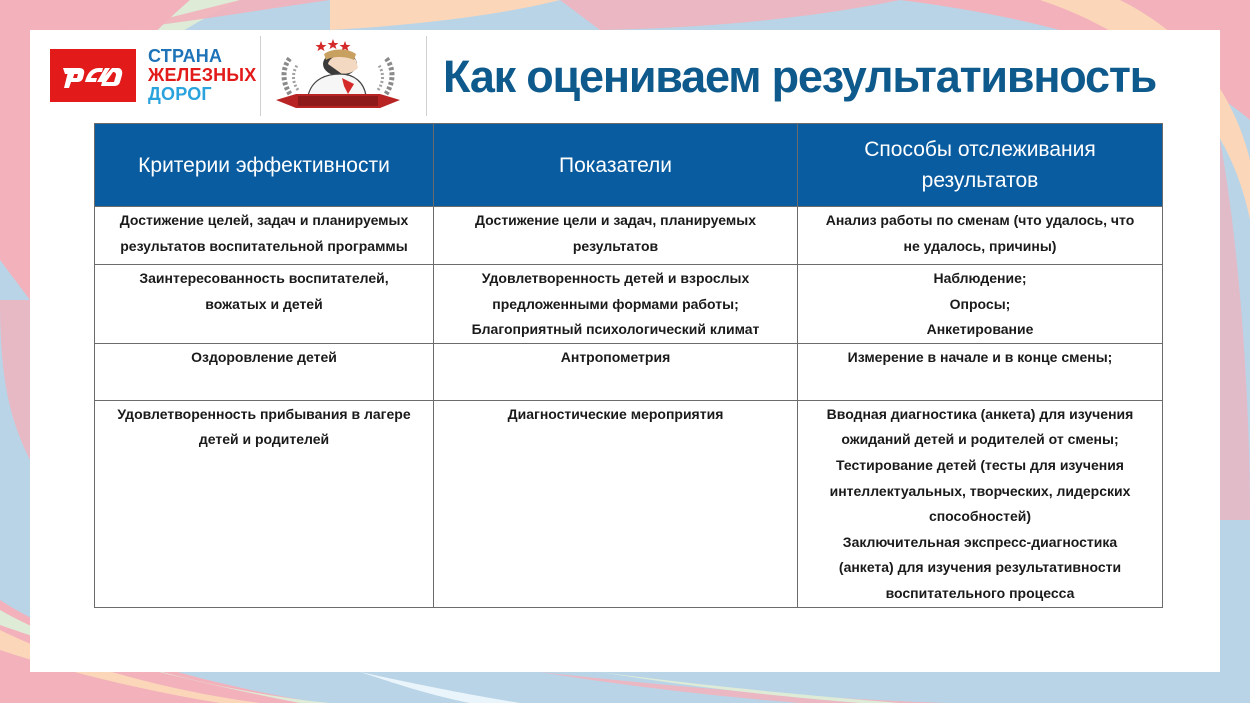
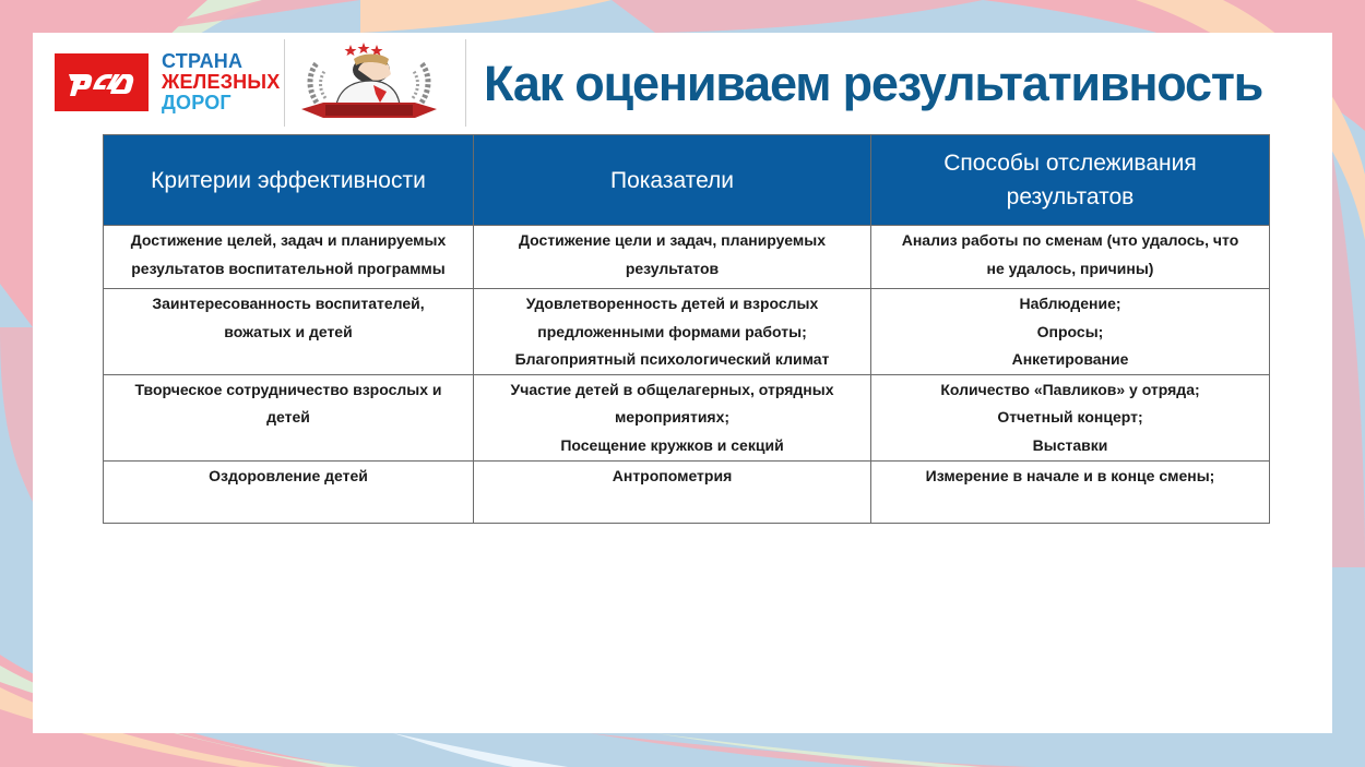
  СТРАНА
  ЖЕЛЕЗНЫХ
  ДОРОГ
  Как оцениваем результативность
  Критерии эффективности	Показатели	Способы отслеживания результатов
  Достижение целей, задач и планируемых результатов воспитательной программы	Достижение цели и задач, планируемых результатов	Анализ работы по сменам (что удалось, что не удалось, причины)
  Заинтересованность воспитателей, вожатых и детей	Удовлетворенность детей и взрослых предложенными формами работы; Благоприятный психологический климат	Наблюдение; Опросы; Анкетирование
+ Творческое сотрудничество взрослых и детей	Участие детей в общелагерных, отрядных мероприятиях; Посещение кружков и секций	Количество «Павликов» у отряда; Отчетный концерт; Выставки
  Оздоровление детей	Антропометрия	Измерение в начале и в конце смены;
- Удовлетворенность прибывания в лагере детей и родителей	Диагностические мероприятия	Вводная диагностика (анкета) для изучения ожиданий детей и родителей от смены; Тестирование детей (тесты для изучения интеллектуальных, творческих, лидерских способностей) Заключительная экспресс-диагностика (анкета) для изучения результативности воспитательного процесса
